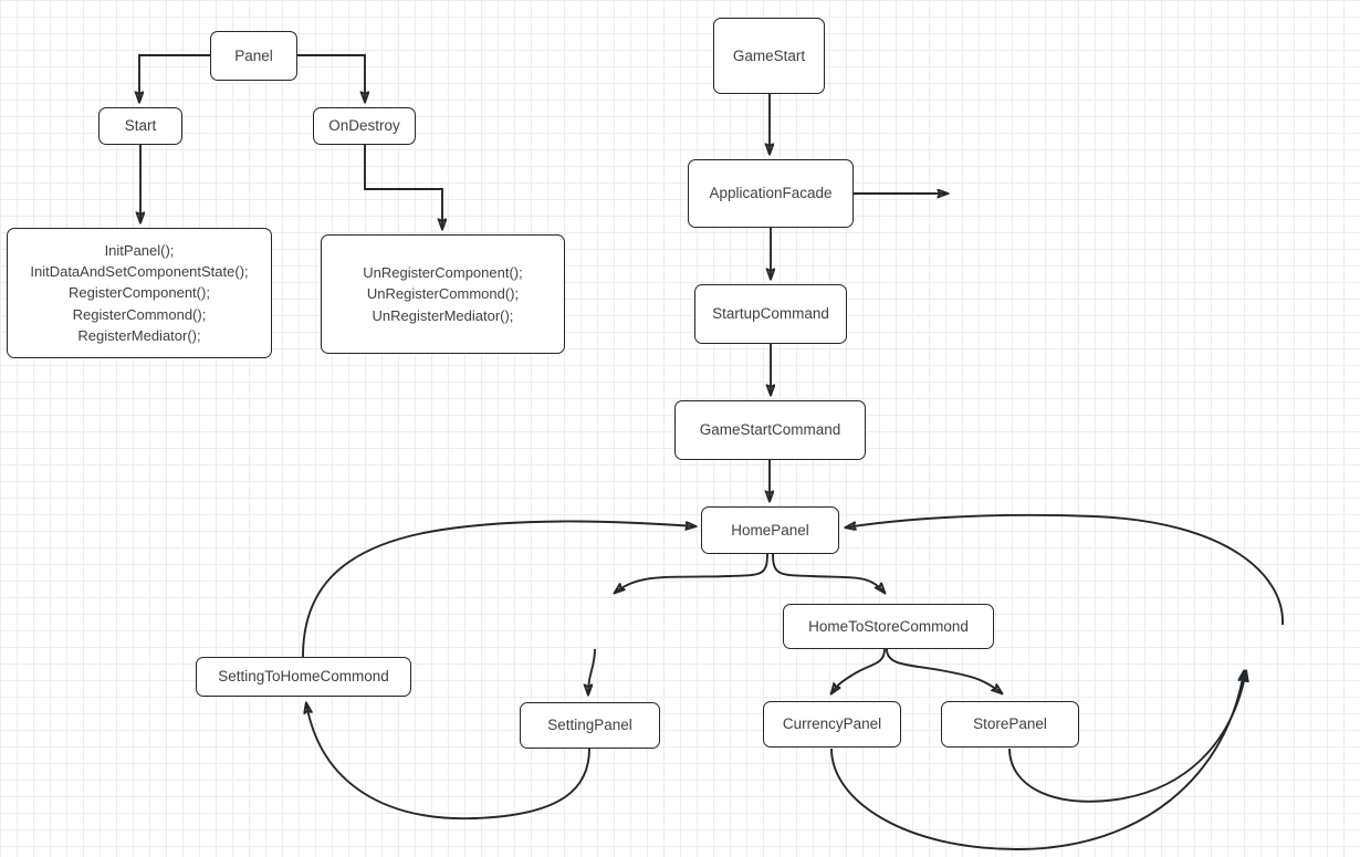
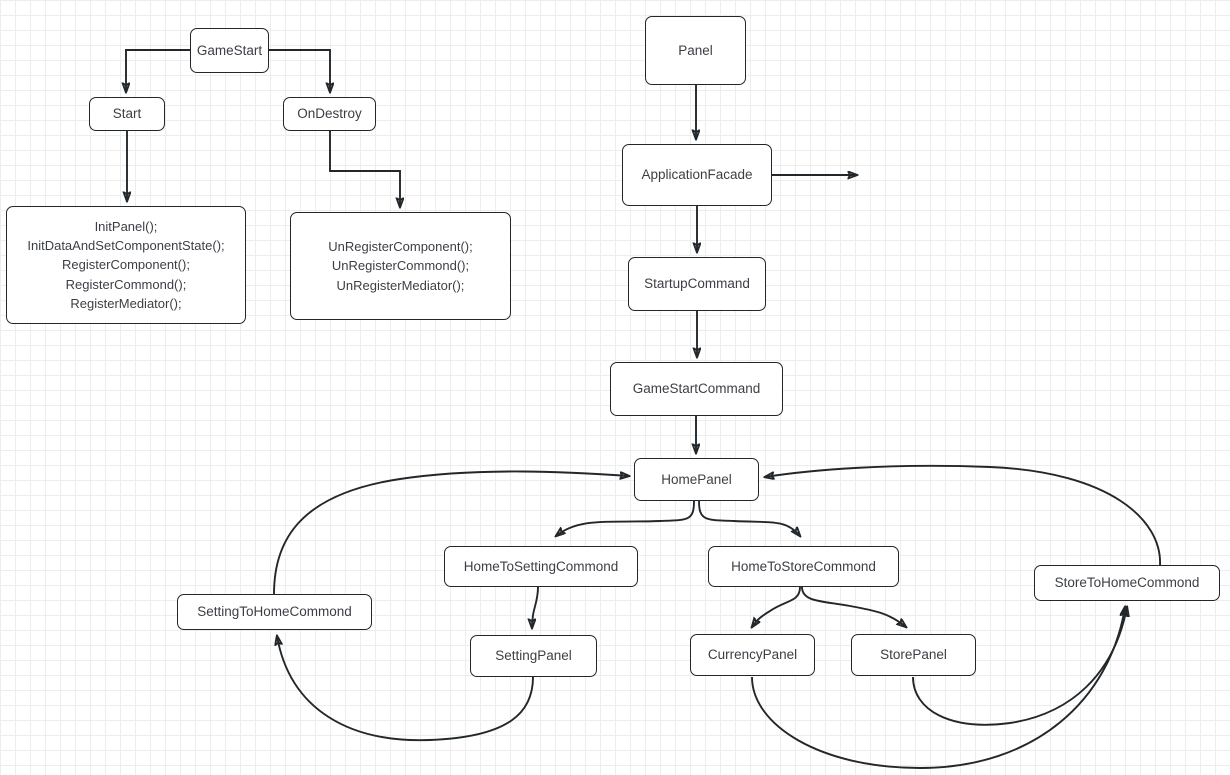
- Panel
+ GameStart
  Start
  OnDestroy
  InitPanel();
  InitDataAndSetComponentState();
  RegisterComponent();
  RegisterCommond();
  RegisterMediator();
  UnRegisterComponent();
  UnRegisterCommond();
  UnRegisterMediator();
- GameStart
+ Panel
  ApplicationFacade
  StartupCommand
  GameStartCommand
  HomePanel
+ HomeToSettingCommond
  HomeToStoreCommond
  SettingToHomeCommond
+ StoreToHomeCommond
  SettingPanel
  CurrencyPanel
  StorePanel
